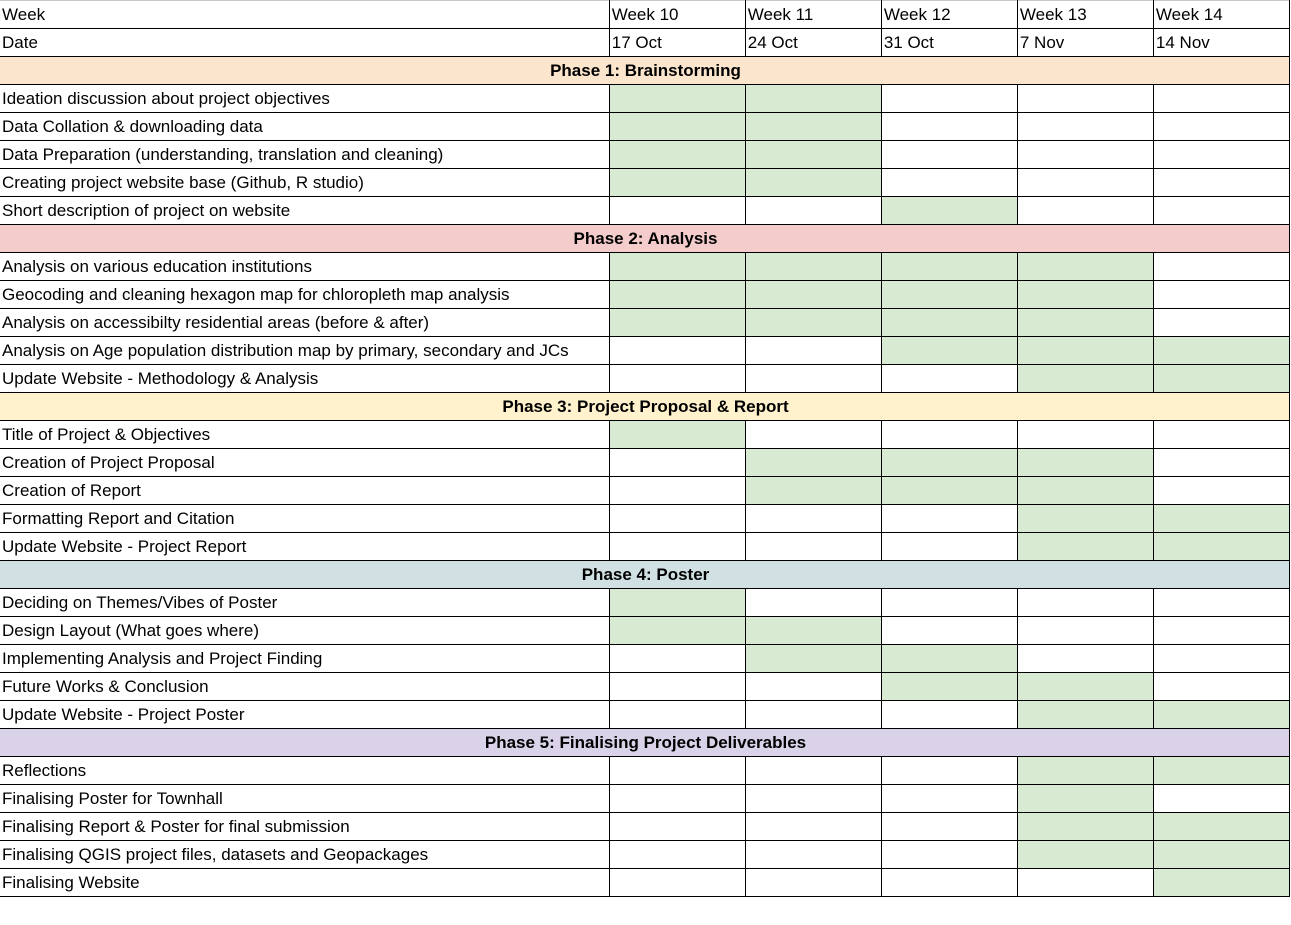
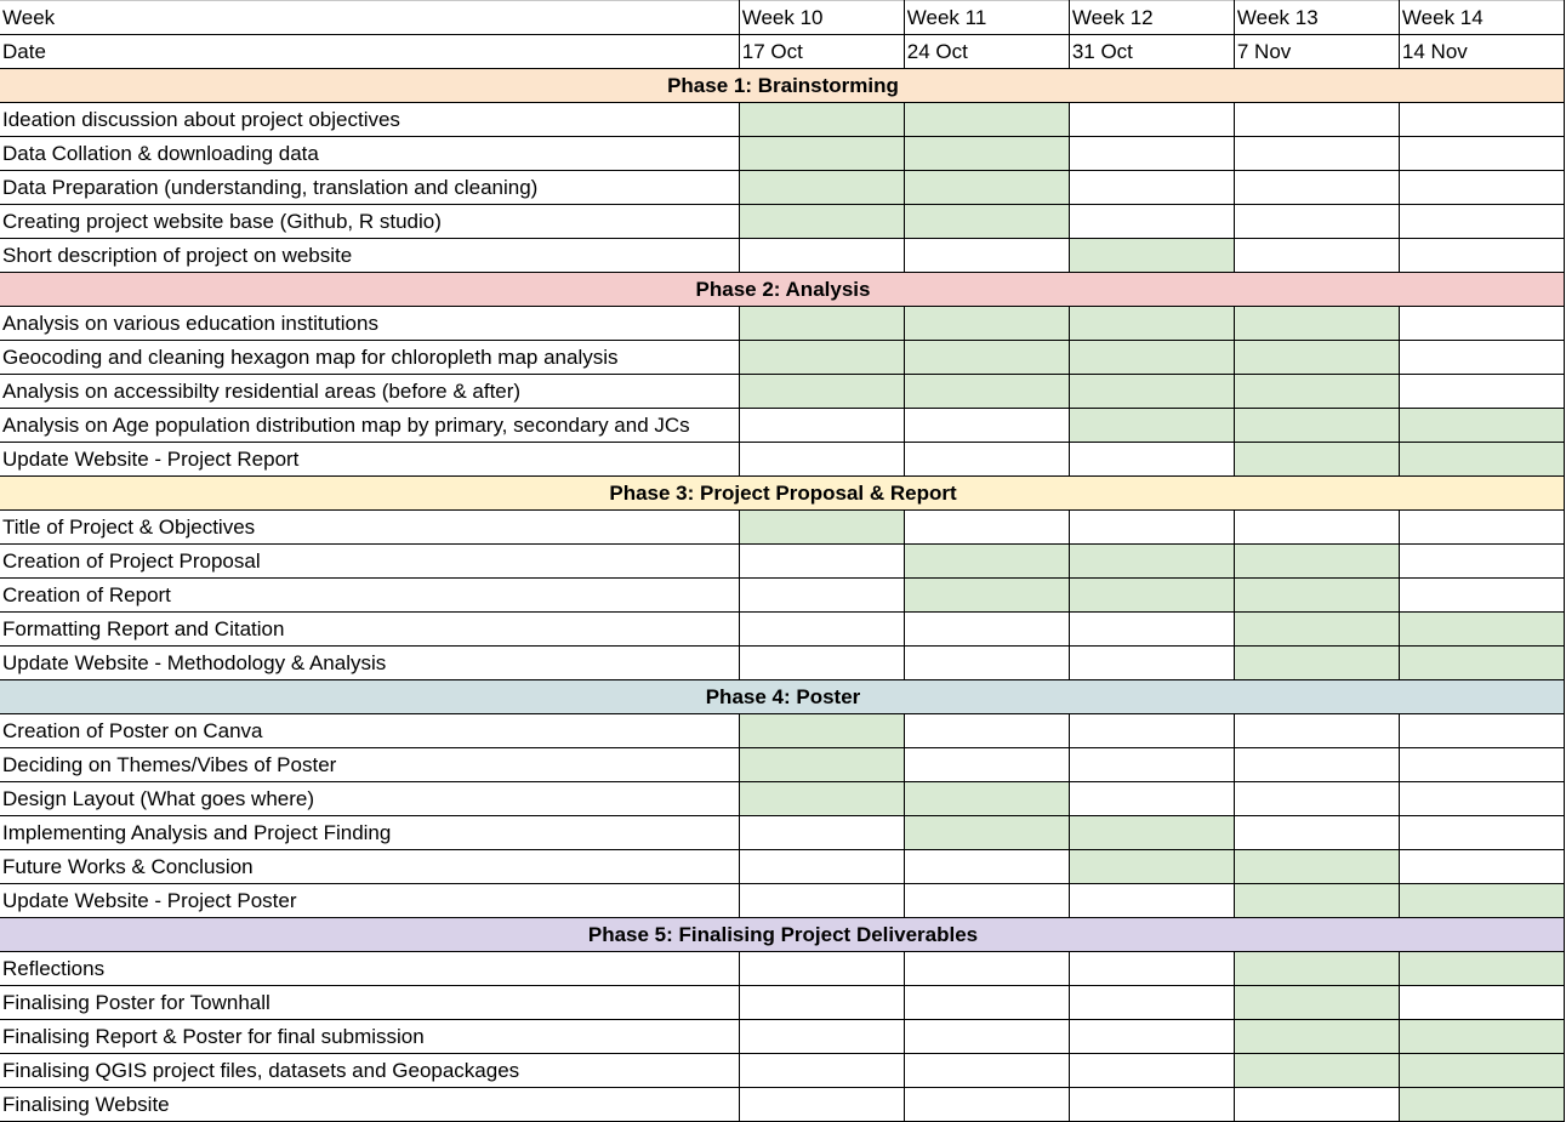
  Week	Week 10	Week 11	Week 12	Week 13	Week 14
  Date	17 Oct	24 Oct	31 Oct	7 Nov	14 Nov
  Phase 1: Brainstorming
  Ideation discussion about project objectives
  Data Collation & downloading data
  Data Preparation (understanding, translation and cleaning)
  Creating project website base (Github, R studio)
  Short description of project on website
  Phase 2: Analysis
  Analysis on various education institutions
  Geocoding and cleaning hexagon map for chloropleth map analysis
  Analysis on accessibilty residential areas (before & after)
  Analysis on Age population distribution map by primary, secondary and JCs
- Update Website - Methodology & Analysis
+ Update Website - Project Report
  Phase 3: Project Proposal & Report
  Title of Project & Objectives
  Creation of Project Proposal
  Creation of Report
  Formatting Report and Citation
- Update Website - Project Report
+ Update Website - Methodology & Analysis
  Phase 4: Poster
+ Creation of Poster on Canva
  Deciding on Themes/Vibes of Poster
  Design Layout (What goes where)
  Implementing Analysis and Project Finding
  Future Works & Conclusion
  Update Website - Project Poster
  Phase 5: Finalising Project Deliverables
  Reflections
  Finalising Poster for Townhall
  Finalising Report & Poster for final submission
  Finalising QGIS project files, datasets and Geopackages
  Finalising Website
